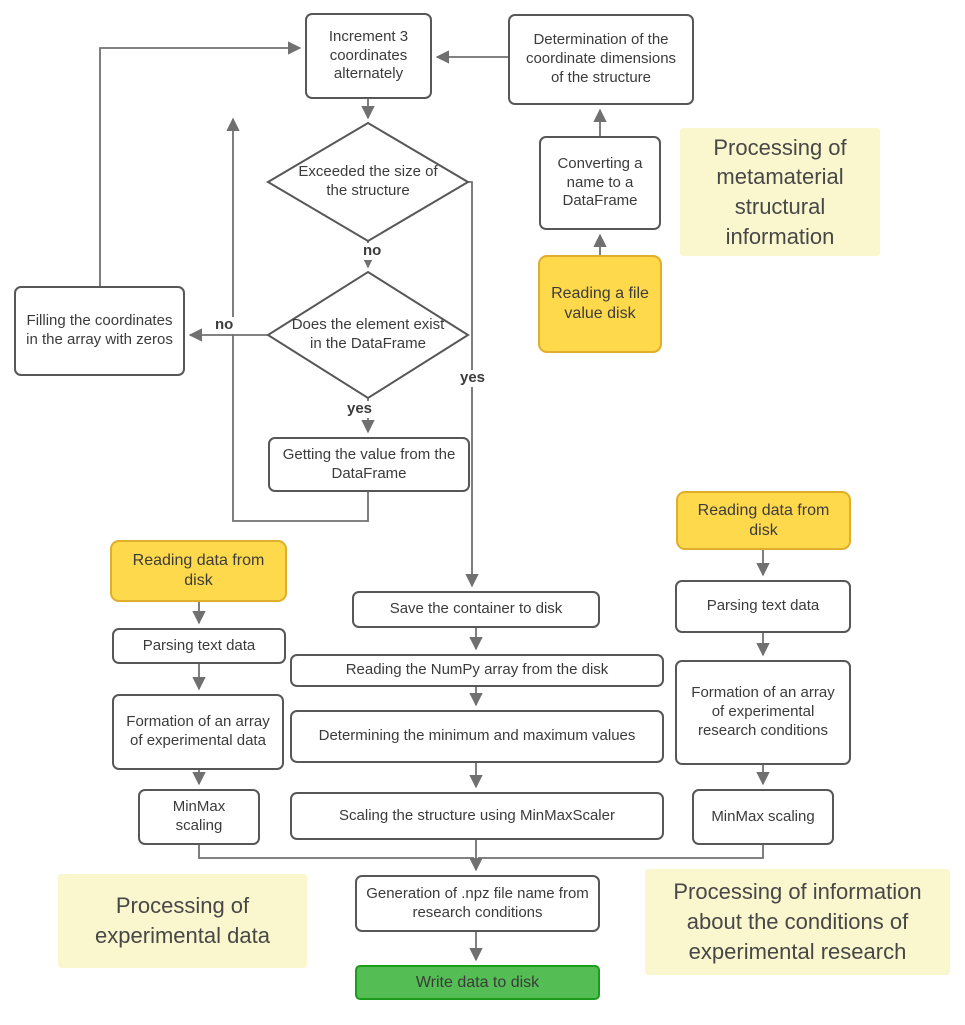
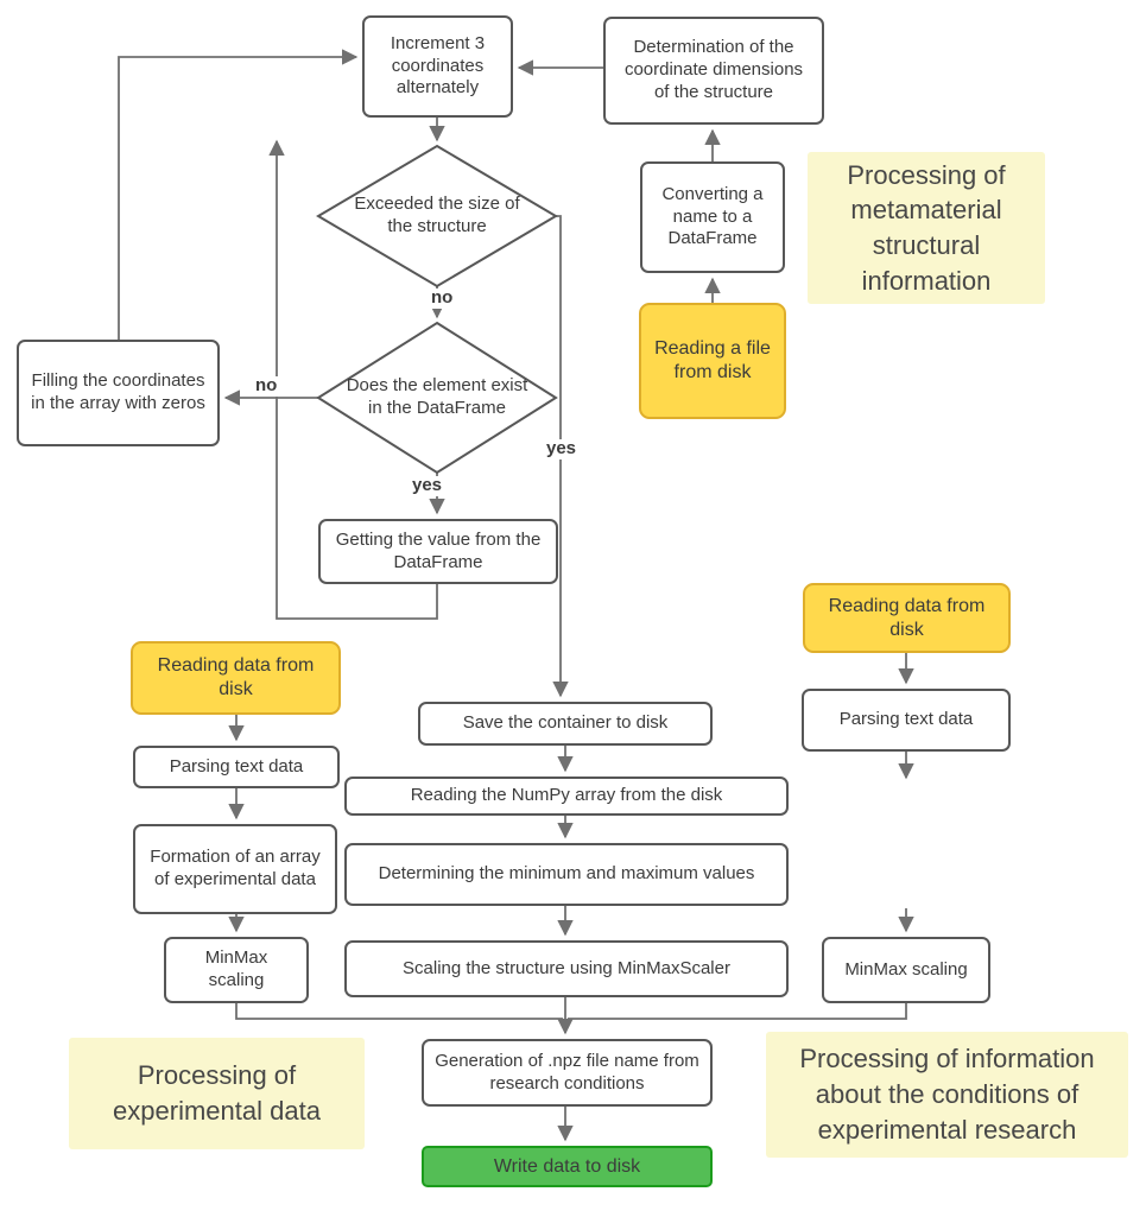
  Increment 3 coordinates alternately
  Determination of the coordinate dimensions of the structure
  Converting a name to a DataFrame
- Reading a file value disk
+ Reading a file from disk
  Processing of metamaterial structural information
  Exceeded the size of the structure
  Does the element exist in the DataFrame
  Filling the coordinates in the array with zeros
  Getting the value from the DataFrame
  no
  no
  yes
  yes
  Reading data from disk
  Parsing text data
  Formation of an array of experimental data
  MinMax scaling
  Processing of experimental data
  Save the container to disk
  Reading the NumPy array from the disk
  Determining the minimum and maximum values
  Scaling the structure using MinMaxScaler
  Generation of .npz file name from research conditions
  Write data to disk
  Reading data from disk
  Parsing text data
- Formation of an array of experimental research conditions
  MinMax scaling
  Processing of information about the conditions of experimental research
